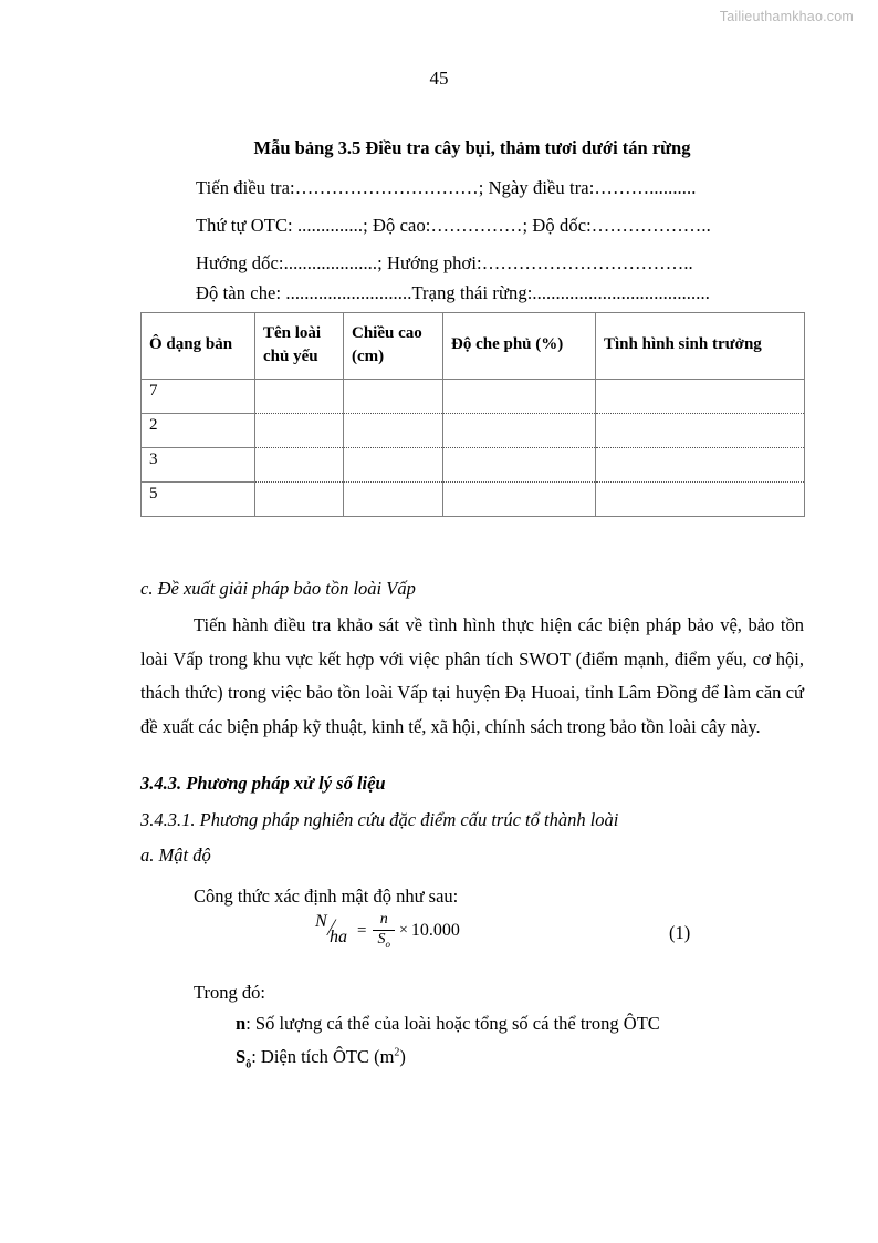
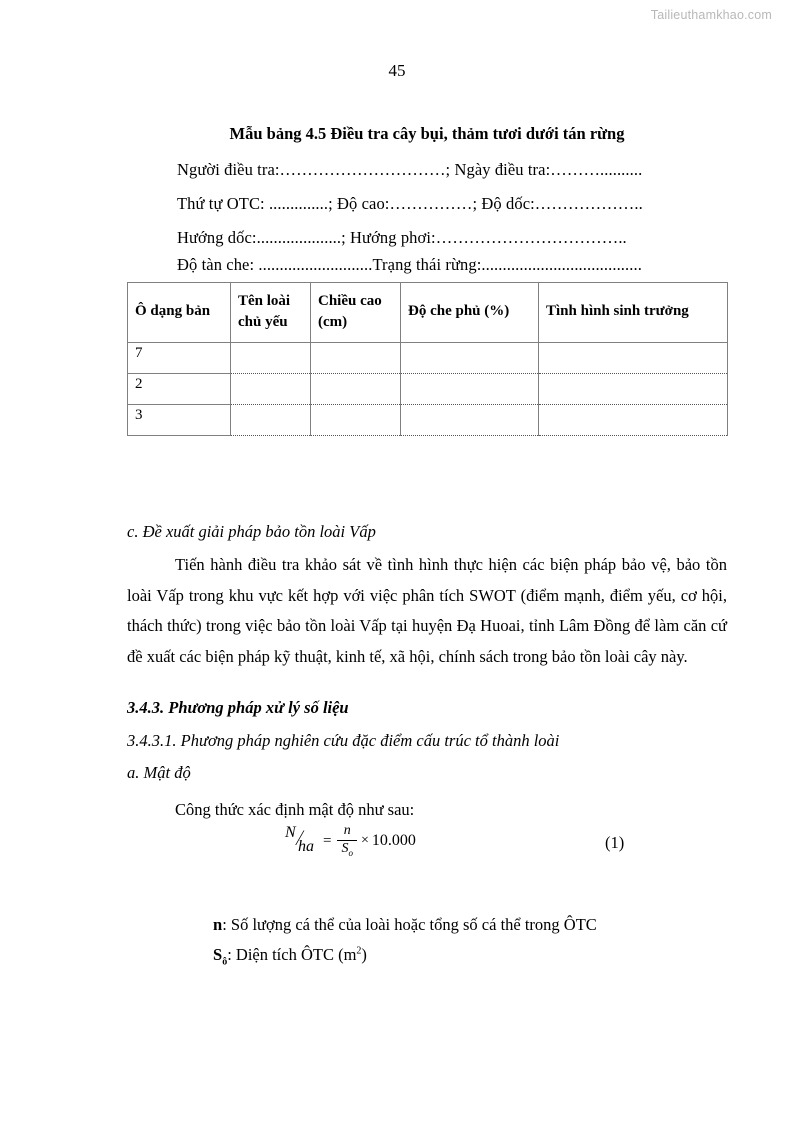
  Tailieuthamkhao.com
  45
- Mẫu bảng 3.5 Điều tra cây bụi, thảm tươi dưới tán rừng
+ Mẫu bảng 4.5 Điều tra cây bụi, thảm tươi dưới tán rừng
- Tiến điều tra:…………………………; Ngày điều tra:………..........
+ Người điều tra:…………………………; Ngày điều tra:………..........
  Thứ tự OTC: ..............; Độ cao:……………; Độ dốc:………………..
  Hướng dốc:....................; Hướng phơi:……………………………..
  Độ tàn che: ...........................Trạng thái rừng:......................................
  Ô dạng bản	Tên loài chủ yếu	Chiều cao (cm)	Độ che phủ (%)	Tình hình sinh trưởng
  7
  2
  3
- 5
  c. Đề xuất giải pháp bảo tồn loài Vấp
  Tiến hành điều tra khảo sát về tình hình thực hiện các biện pháp bảo vệ, bảo tồn loài Vấp trong khu vực kết hợp với việc phân tích SWOT (điểm mạnh, điểm yếu, cơ hội, thách thức) trong việc bảo tồn loài Vấp tại huyện Đạ Huoai, tỉnh Lâm Đồng để làm căn cứ đề xuất các biện pháp kỹ thuật, kinh tế, xã hội, chính sách trong bảo tồn loài cây này.
  3.4.3. Phương pháp xử lý số liệu
  3.4.3.1. Phương pháp nghiên cứu đặc điểm cấu trúc tổ thành loài
  a. Mật độ
  Công thức xác định mật độ như sau:
  N
  ⁄
  ha
  =
  n
  So
  ×
  10.000
  (1)
- Trong đó:
  n: Số lượng cá thể của loài hoặc tổng số cá thể trong ÔTC
  Sô: Diện tích ÔTC (m2)
